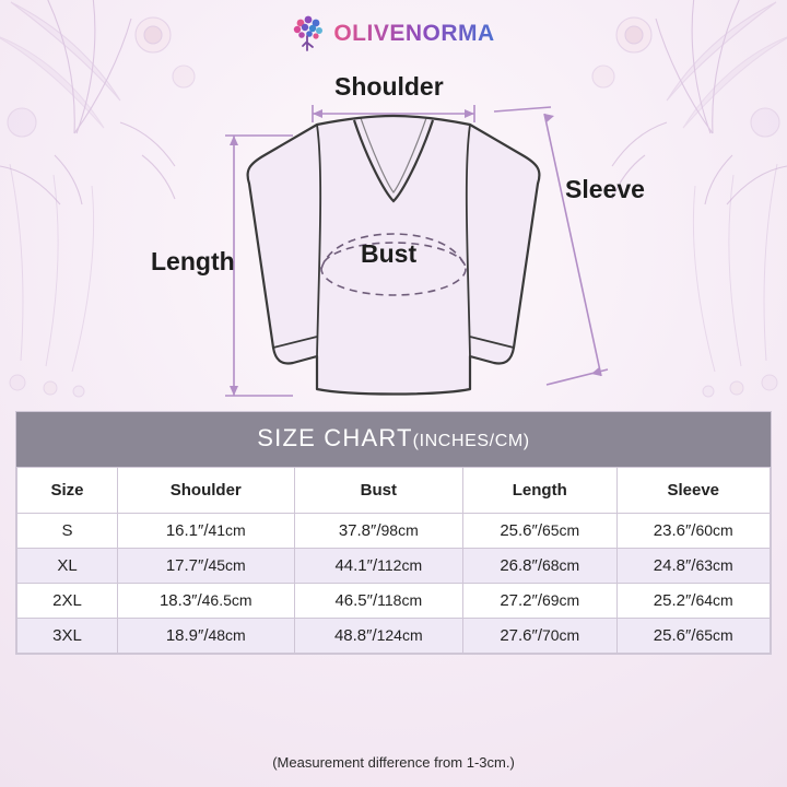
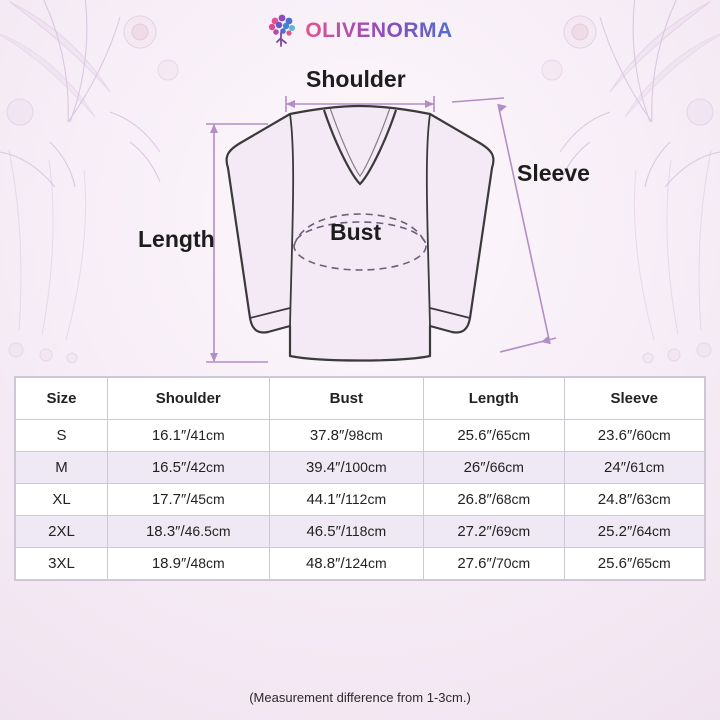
  OLIVENORMA
  Shoulder
  Sleeve
  Length
  Bust
- SIZE CHART(INCHES/CM)
  Size	Shoulder	Bust	Length	Sleeve
  S	16.1″/41cm	37.8″/98cm	25.6″/65cm	23.6″/60cm
+ M	16.5″/42cm	39.4″/100cm	26″/66cm	24″/61cm
  XL	17.7″/45cm	44.1″/112cm	26.8″/68cm	24.8″/63cm
  2XL	18.3″/46.5cm	46.5″/118cm	27.2″/69cm	25.2″/64cm
  3XL	18.9″/48cm	48.8″/124cm	27.6″/70cm	25.6″/65cm
  (Measurement difference from 1-3cm.)
